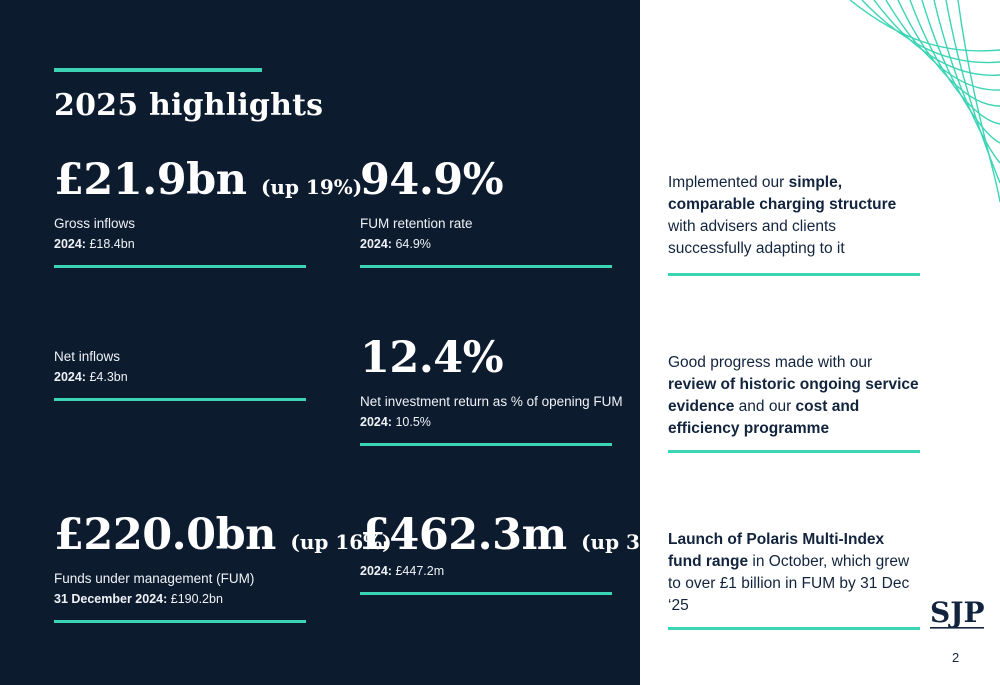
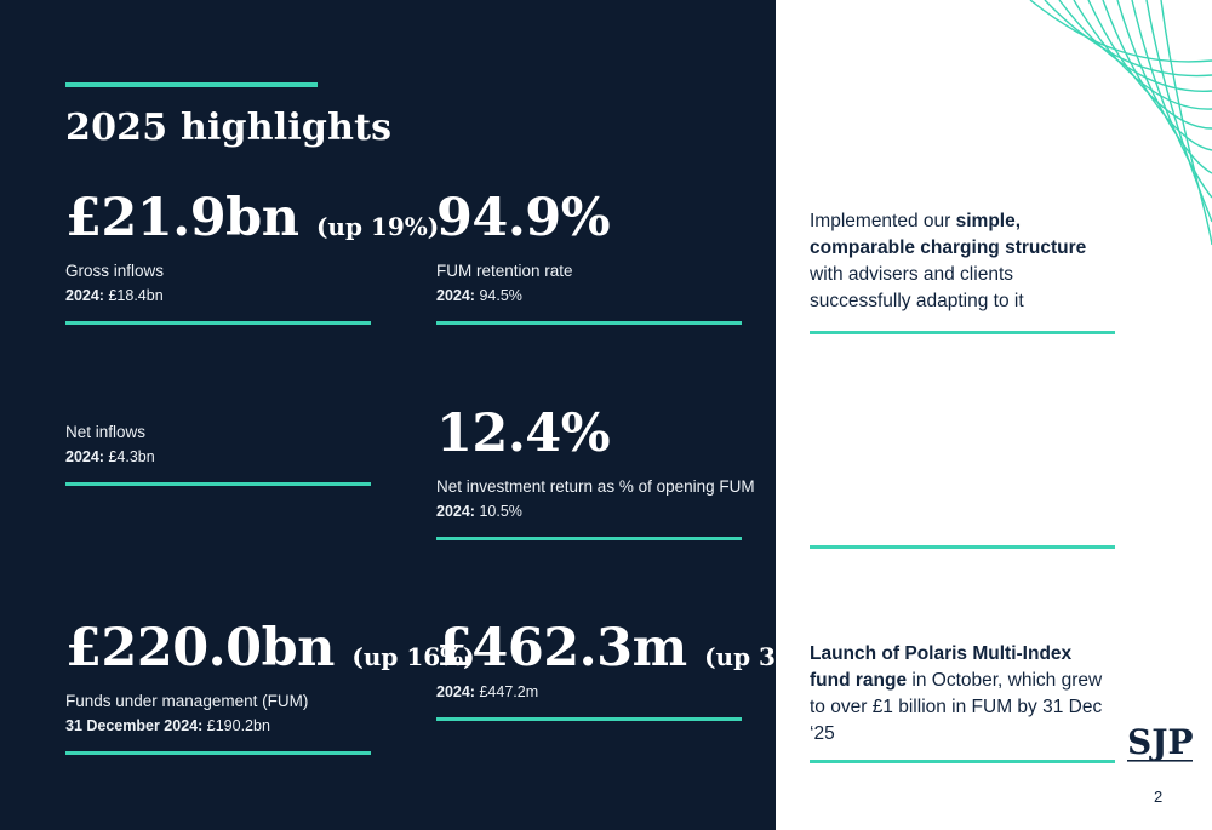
  2025 highlights
  £21.9bn (up 19%)
  Gross inflows
  2024: £18.4bn
  94.9%
  FUM retention rate
- 2024: 64.9%
+ 2024: 94.5%
  Net inflows
  2024: £4.3bn
  12.4%
  Net investment return as % of opening FUM
  2024: 10.5%
  £220.0bn (up 16%)
  Funds under management (FUM)
  31 December 2024: £190.2bn
  £462.3m (up 3%)
  2024: £447.2m
  Implemented our simple, comparable charging structure with advisers and clients successfully adapting to it
- Good progress made with our review of historic ongoing service evidence and our cost and efficiency programme
  Launch of Polaris Multi-Index fund range in October, which grew to over £1 billion in FUM by 31 Dec ‘25
  SJP
  2
